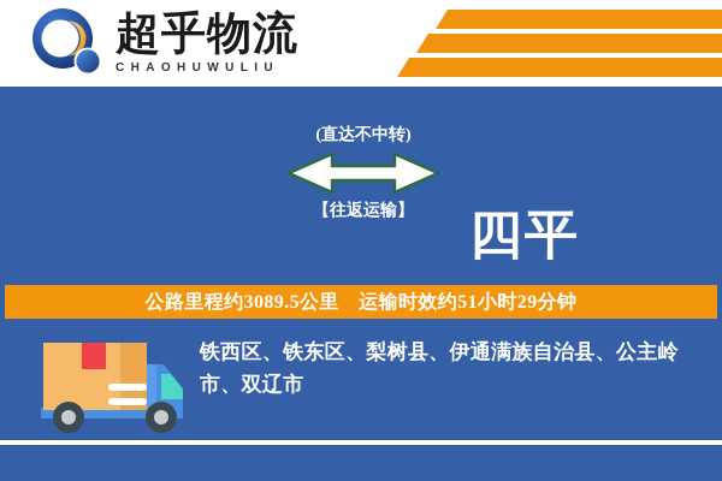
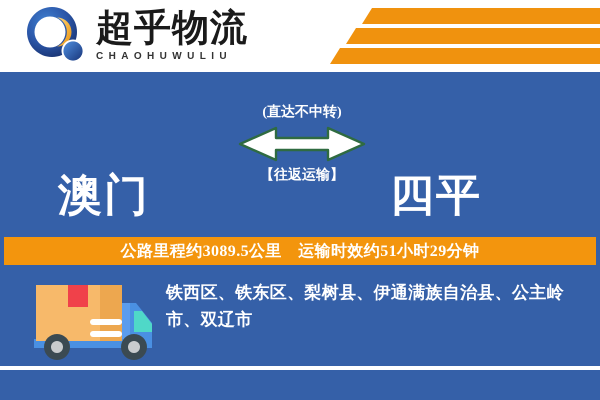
  超乎物流
  CHAOHUWULIU
+ 澳门
  (直达不中转)
  【往返运输】
  四平
  公路里程约3089.5公里 运输时效约51小时29分钟
  铁西区、铁东区、梨树县、伊通满族自治县、公主岭市、双辽市
